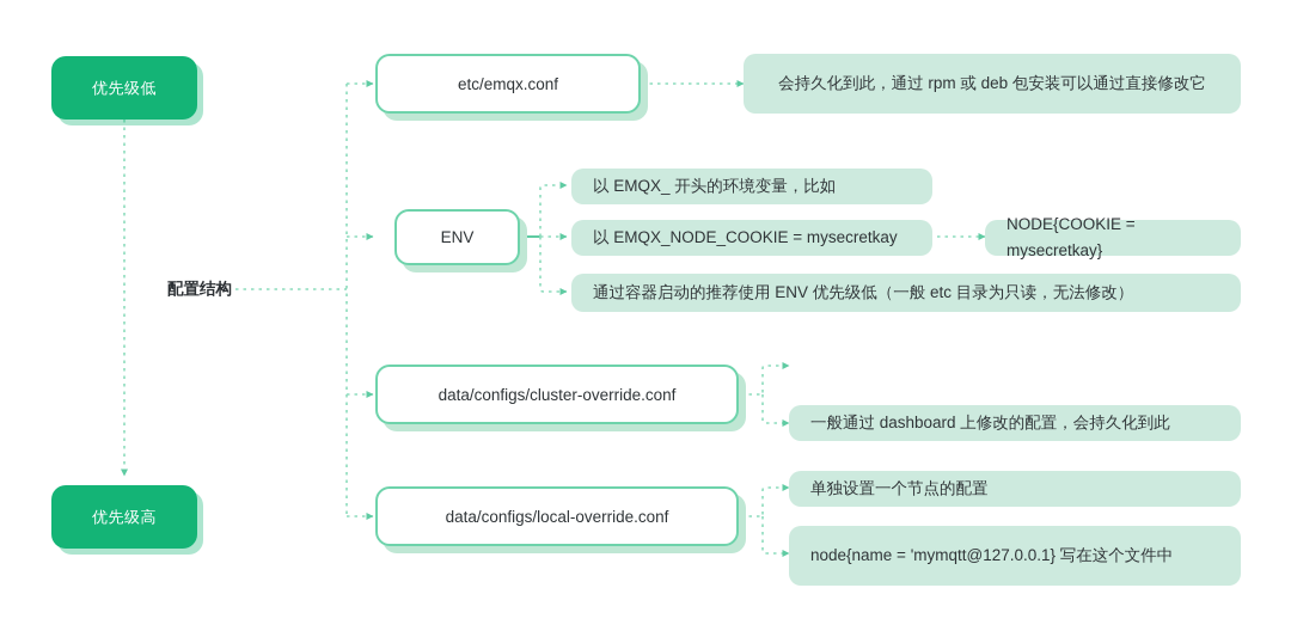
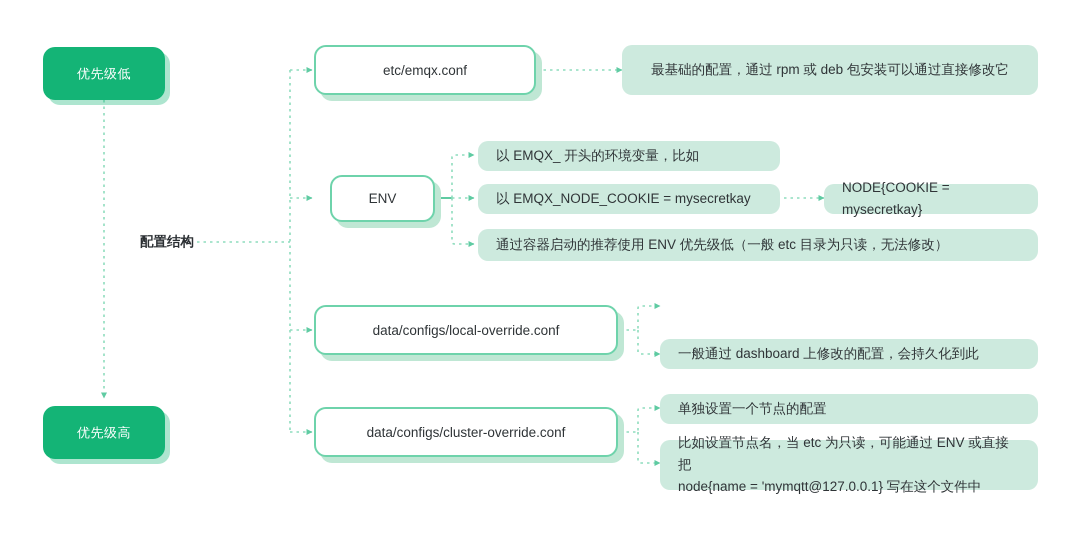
  优先级低
  优先级高
  配置结构
  etc/emqx.conf
- 会持久化到此，通过 rpm 或 deb 包安装可以通过直接修改它
+ 最基础的配置，通过 rpm 或 deb 包安装可以通过直接修改它
  ENV
  以 EMQX_ 开头的环境变量，比如
  以 EMQX_NODE_COOKIE = mysecretkay
  通过容器启动的推荐使用 ENV 优先级低（一般 etc 目录为只读，无法修改）
  NODE{COOKIE = mysecretkay}
- data/configs/cluster-override.conf
+ data/configs/local-override.conf
  一般通过 dashboard 上修改的配置，会持久化到此
- data/configs/local-override.conf
+ data/configs/cluster-override.conf
  单独设置一个节点的配置
+ 比如设置节点名，当 etc 为只读，可能通过 ENV 或直接把
  node{name = 'mymqtt@127.0.0.1} 写在这个文件中
